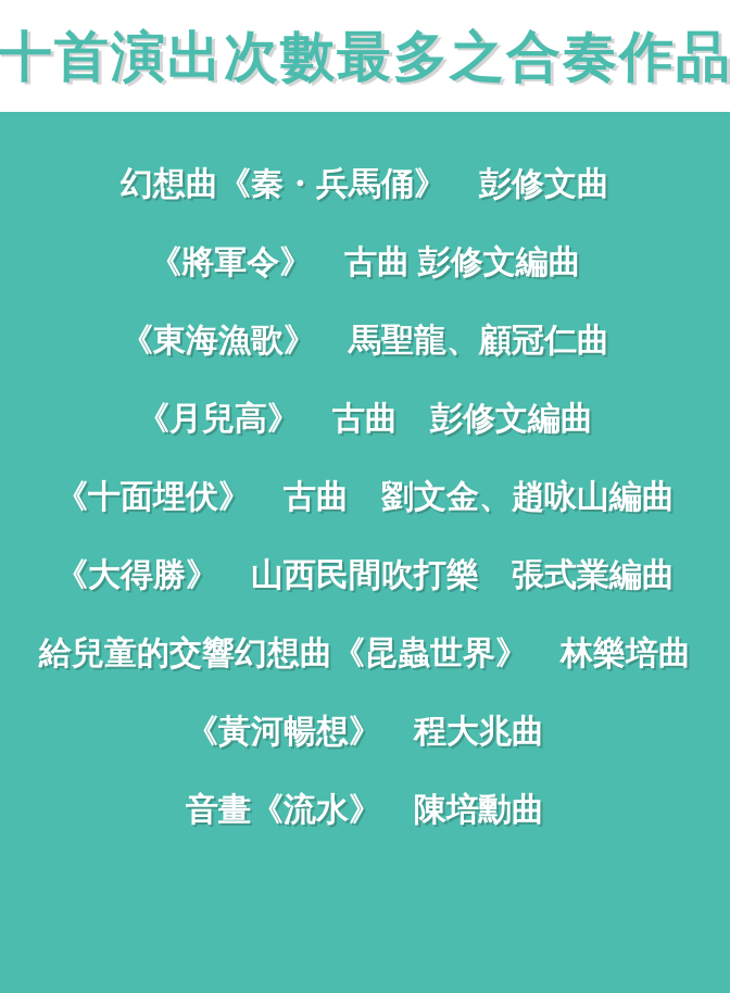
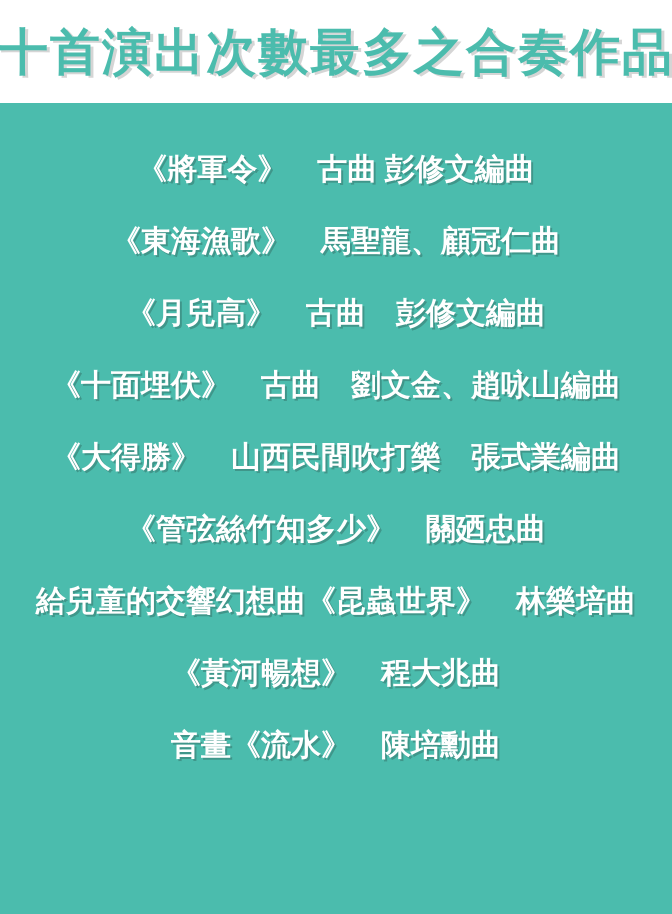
  十首演出次數最多之合奏作品
- 幻想曲《秦・兵馬俑》 彭修文曲
  《將軍令》 古曲 彭修文編曲
  《東海漁歌》 馬聖龍、顧冠仁曲
  《月兒高》 古曲 彭修文編曲
  《十面埋伏》 古曲 劉文金、趙咏山編曲
  《大得勝》 山西民間吹打樂 張式業編曲
+ 《管弦絲竹知多少》 關廼忠曲
  給兒童的交響幻想曲《昆蟲世界》 林樂培曲
  《黃河暢想》 程大兆曲
  音畫《流水》 陳培勳曲
